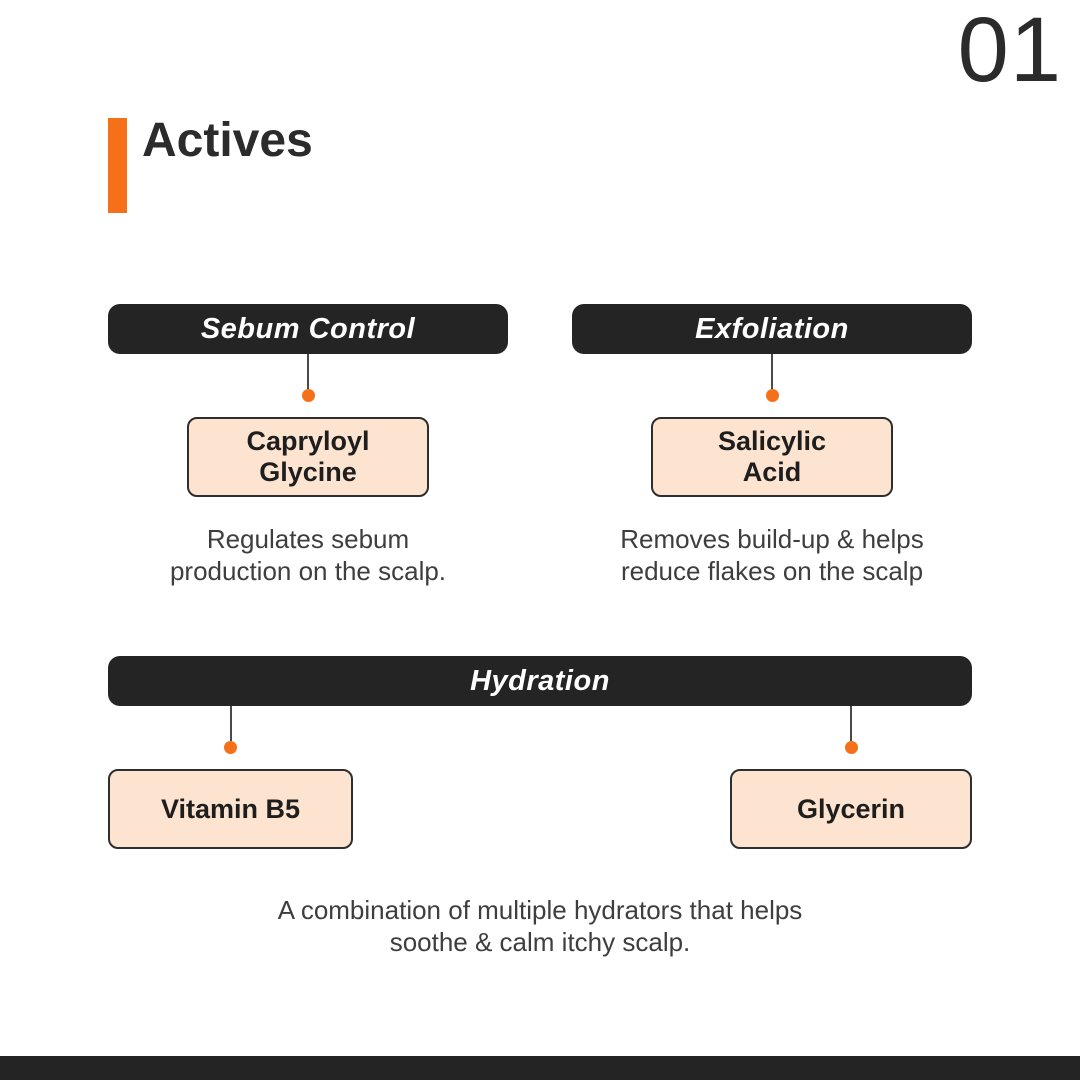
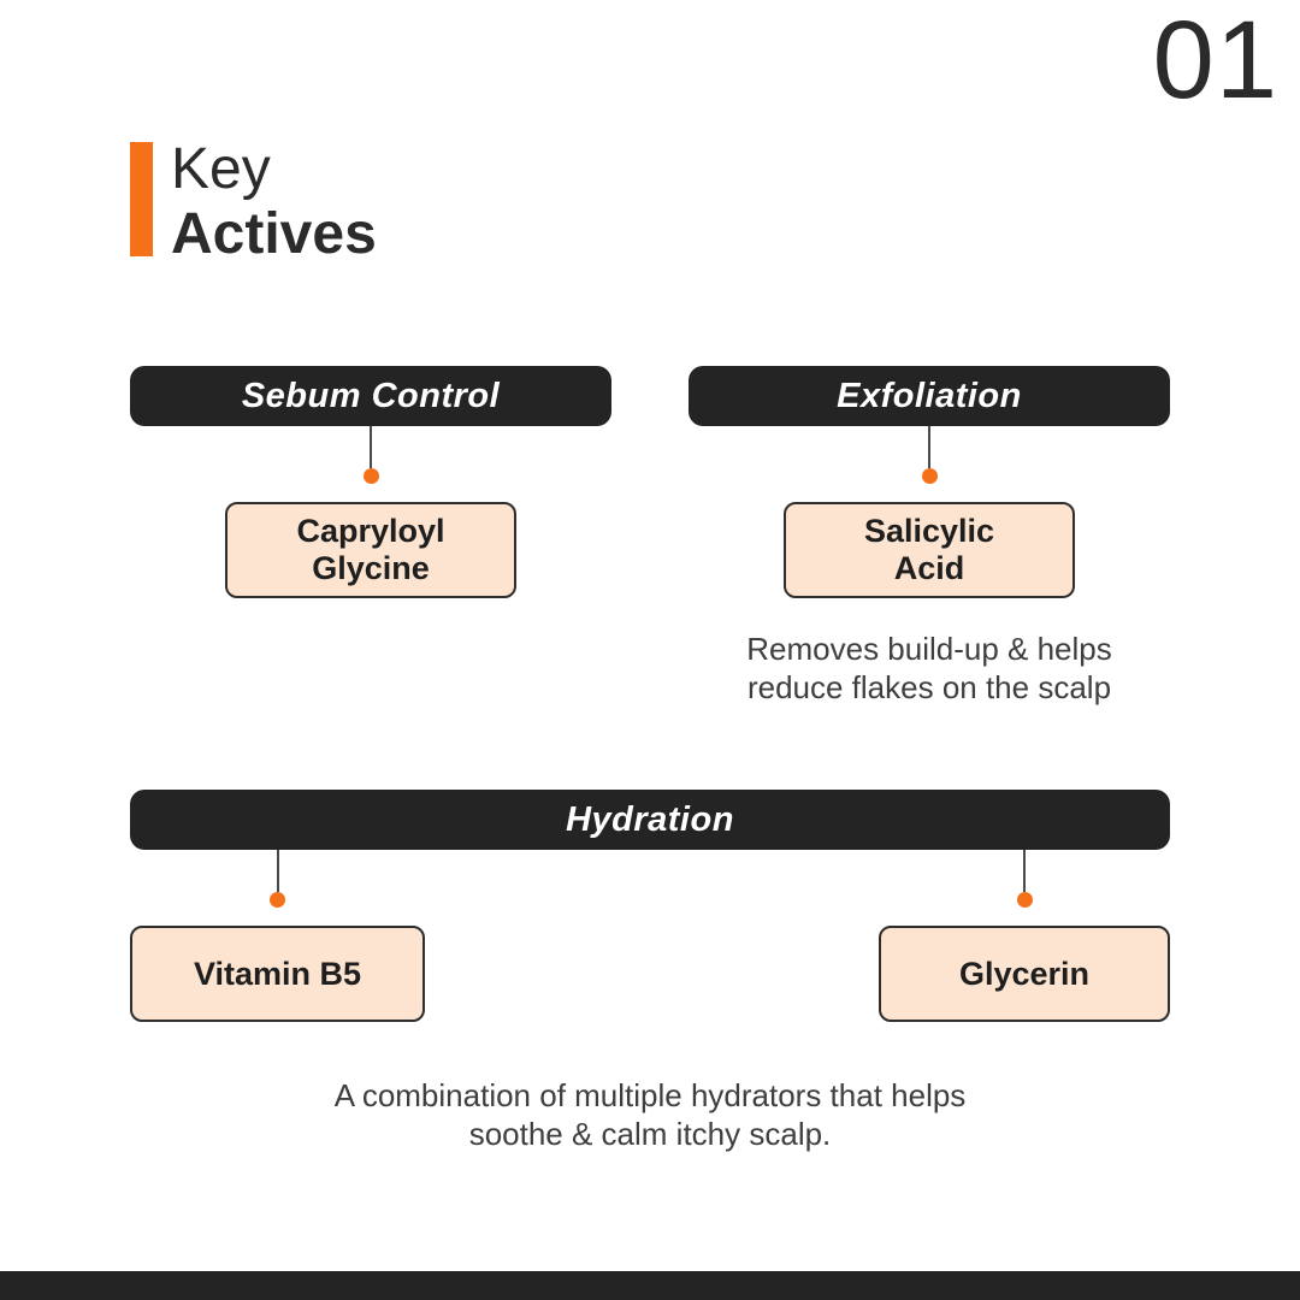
  01
+ Key
  Actives
  Sebum Control
  Capryloyl
  Glycine
- Regulates sebum
- production on the scalp.
  Exfoliation
  Salicylic
  Acid
  Removes build-up & helps
  reduce flakes on the scalp
  Hydration
  Vitamin B5
  Glycerin
  A combination of multiple hydrators that helps
  soothe & calm itchy scalp.
